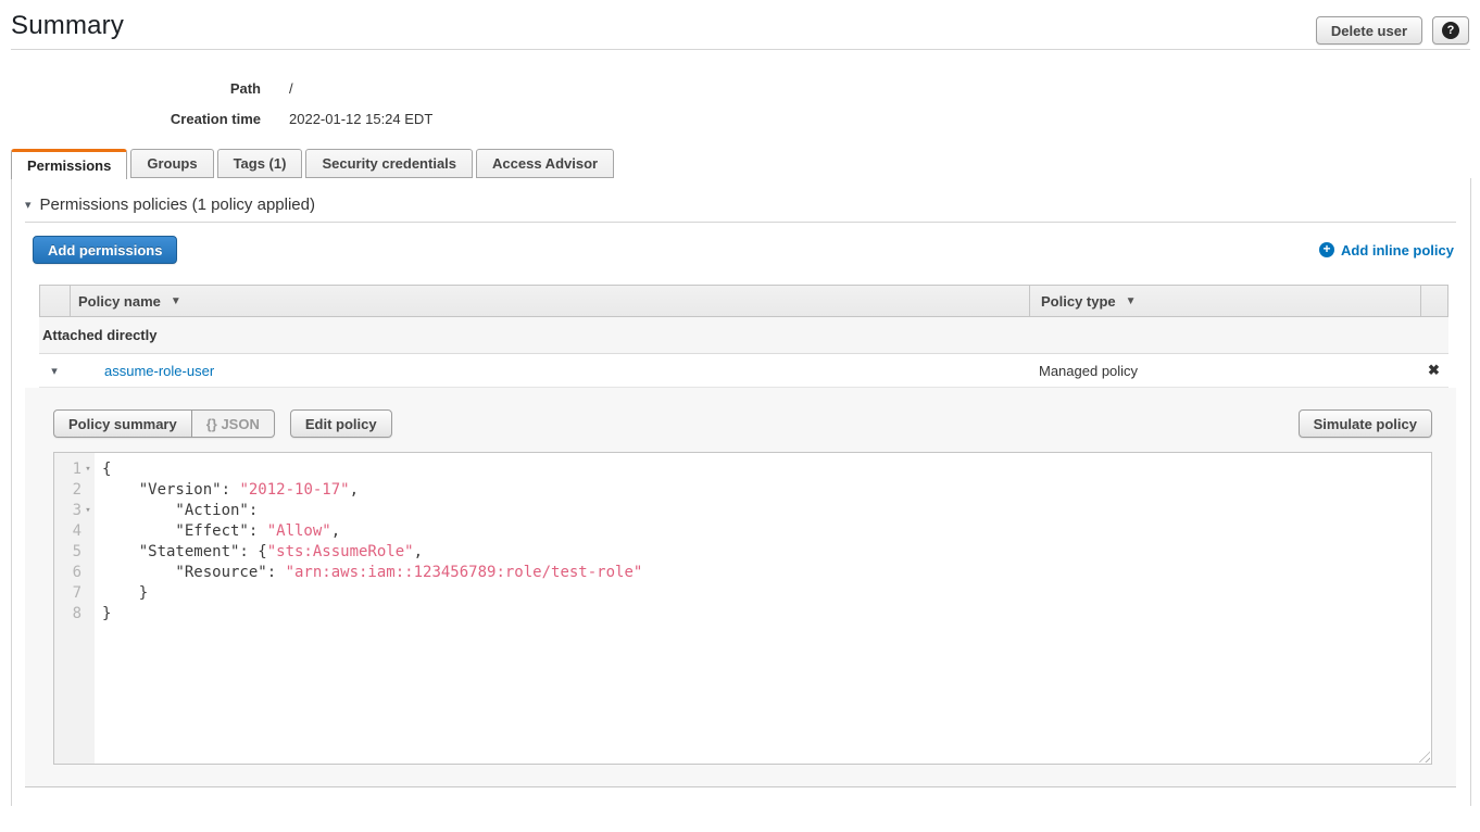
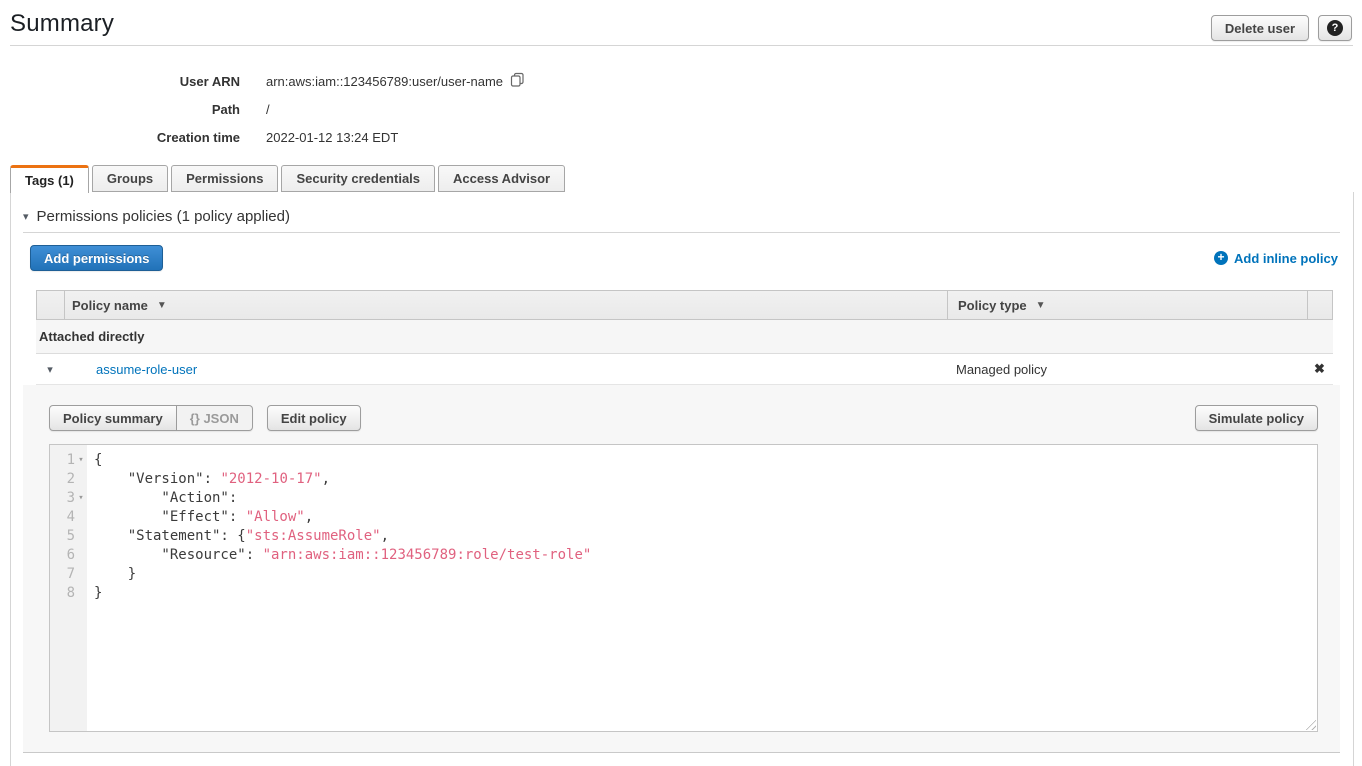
  Summary
  Delete user
  ?
+ User ARN
+ arn:aws:iam::123456789:user/user-name
  Path
  /
  Creation time
- 2022-01-12 15:24 EDT
+ 2022-01-12 13:24 EDT
- Permissions
+ Tags (1)
  Groups
- Tags (1)
+ Permissions
  Security credentials
  Access Advisor
  ▾
  Permissions policies (1 policy applied)
  Add permissions
  +
  Add inline policy
  Policy name
  ▼
  Policy type
  ▼
  Attached directly
  ▾
  assume-role-user
  Managed policy
  ✖
  Policy summary
  {} JSON
  Edit policy
  Simulate policy
  1
  ▾
  2
  3
  ▾
  4
  5
  6
  7
  8
  {
  "Version": "2012-10-17",
  "Action":
  "Effect": "Allow",
  "Statement": {"sts:AssumeRole",
  "Resource": "arn:aws:iam::123456789:role/test-role"
  }
  }
